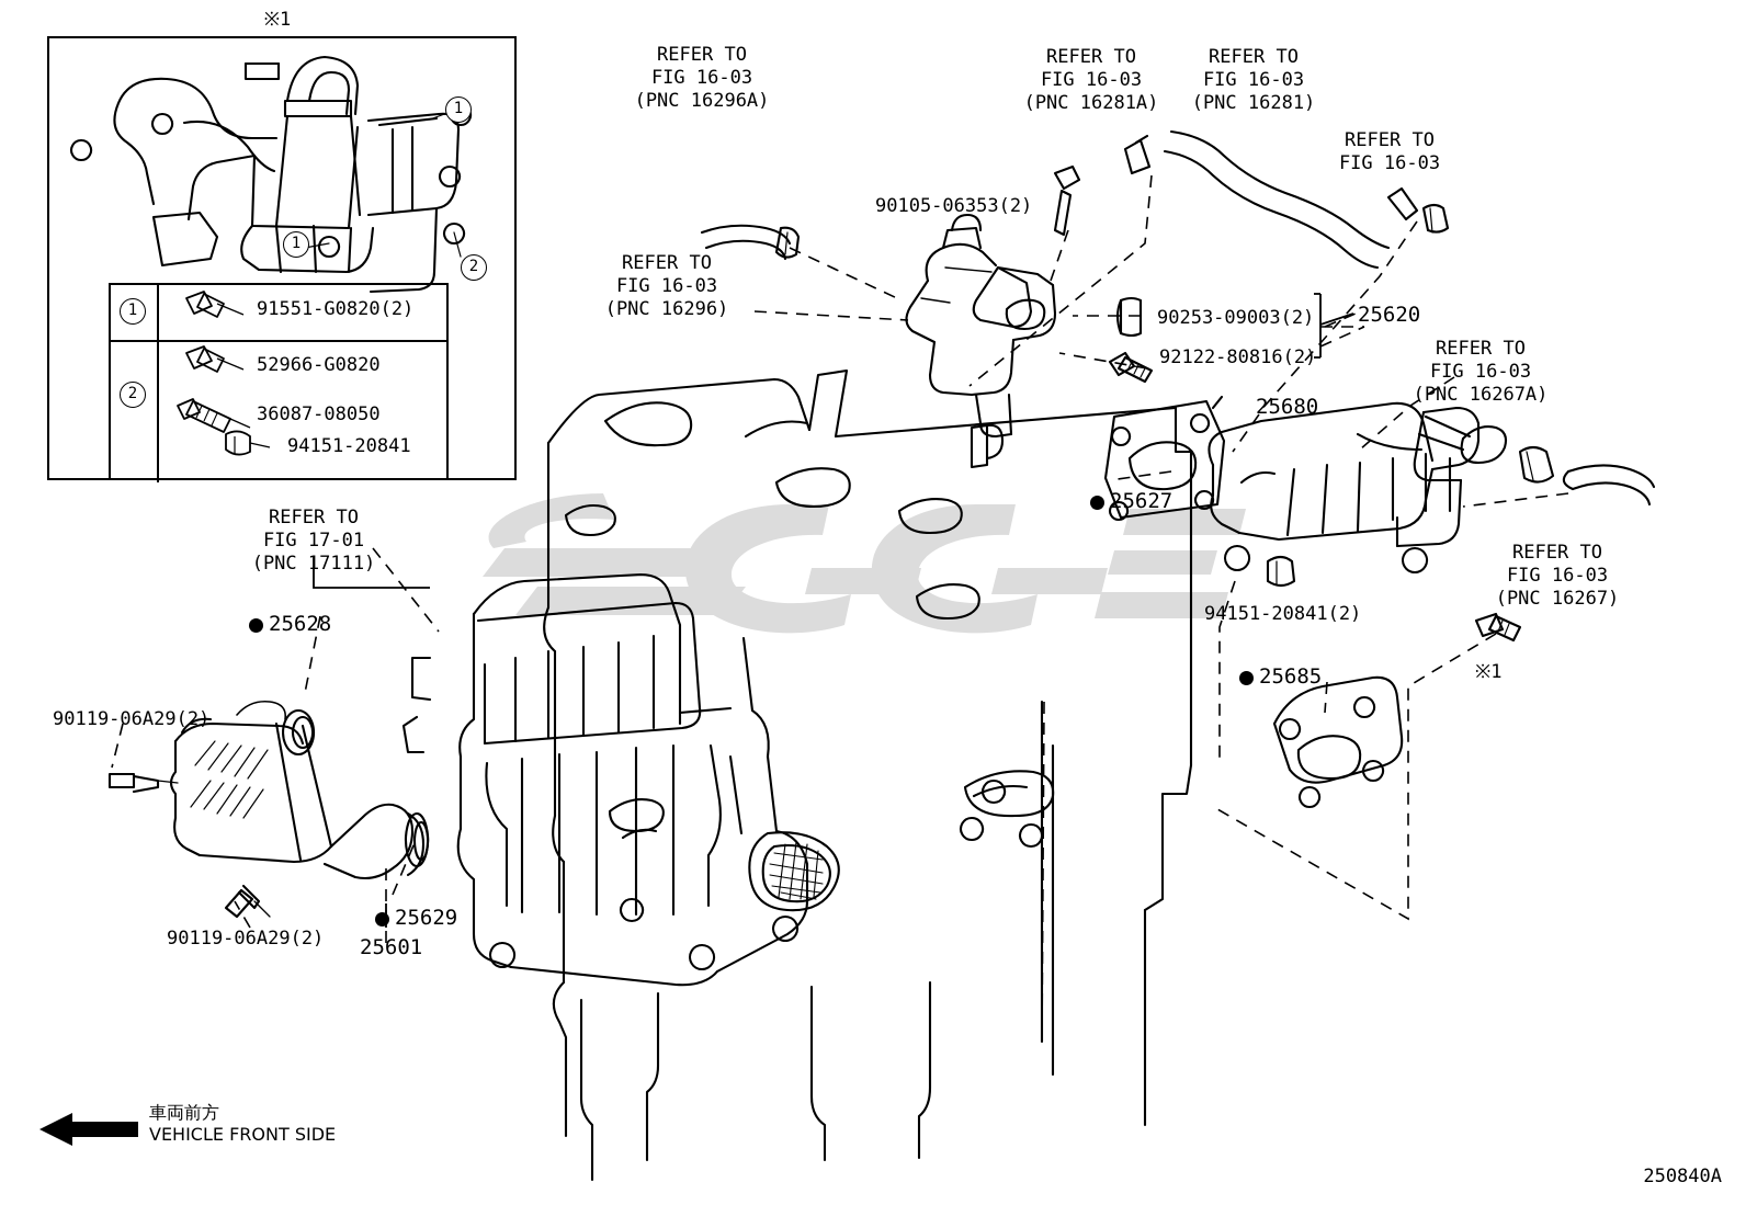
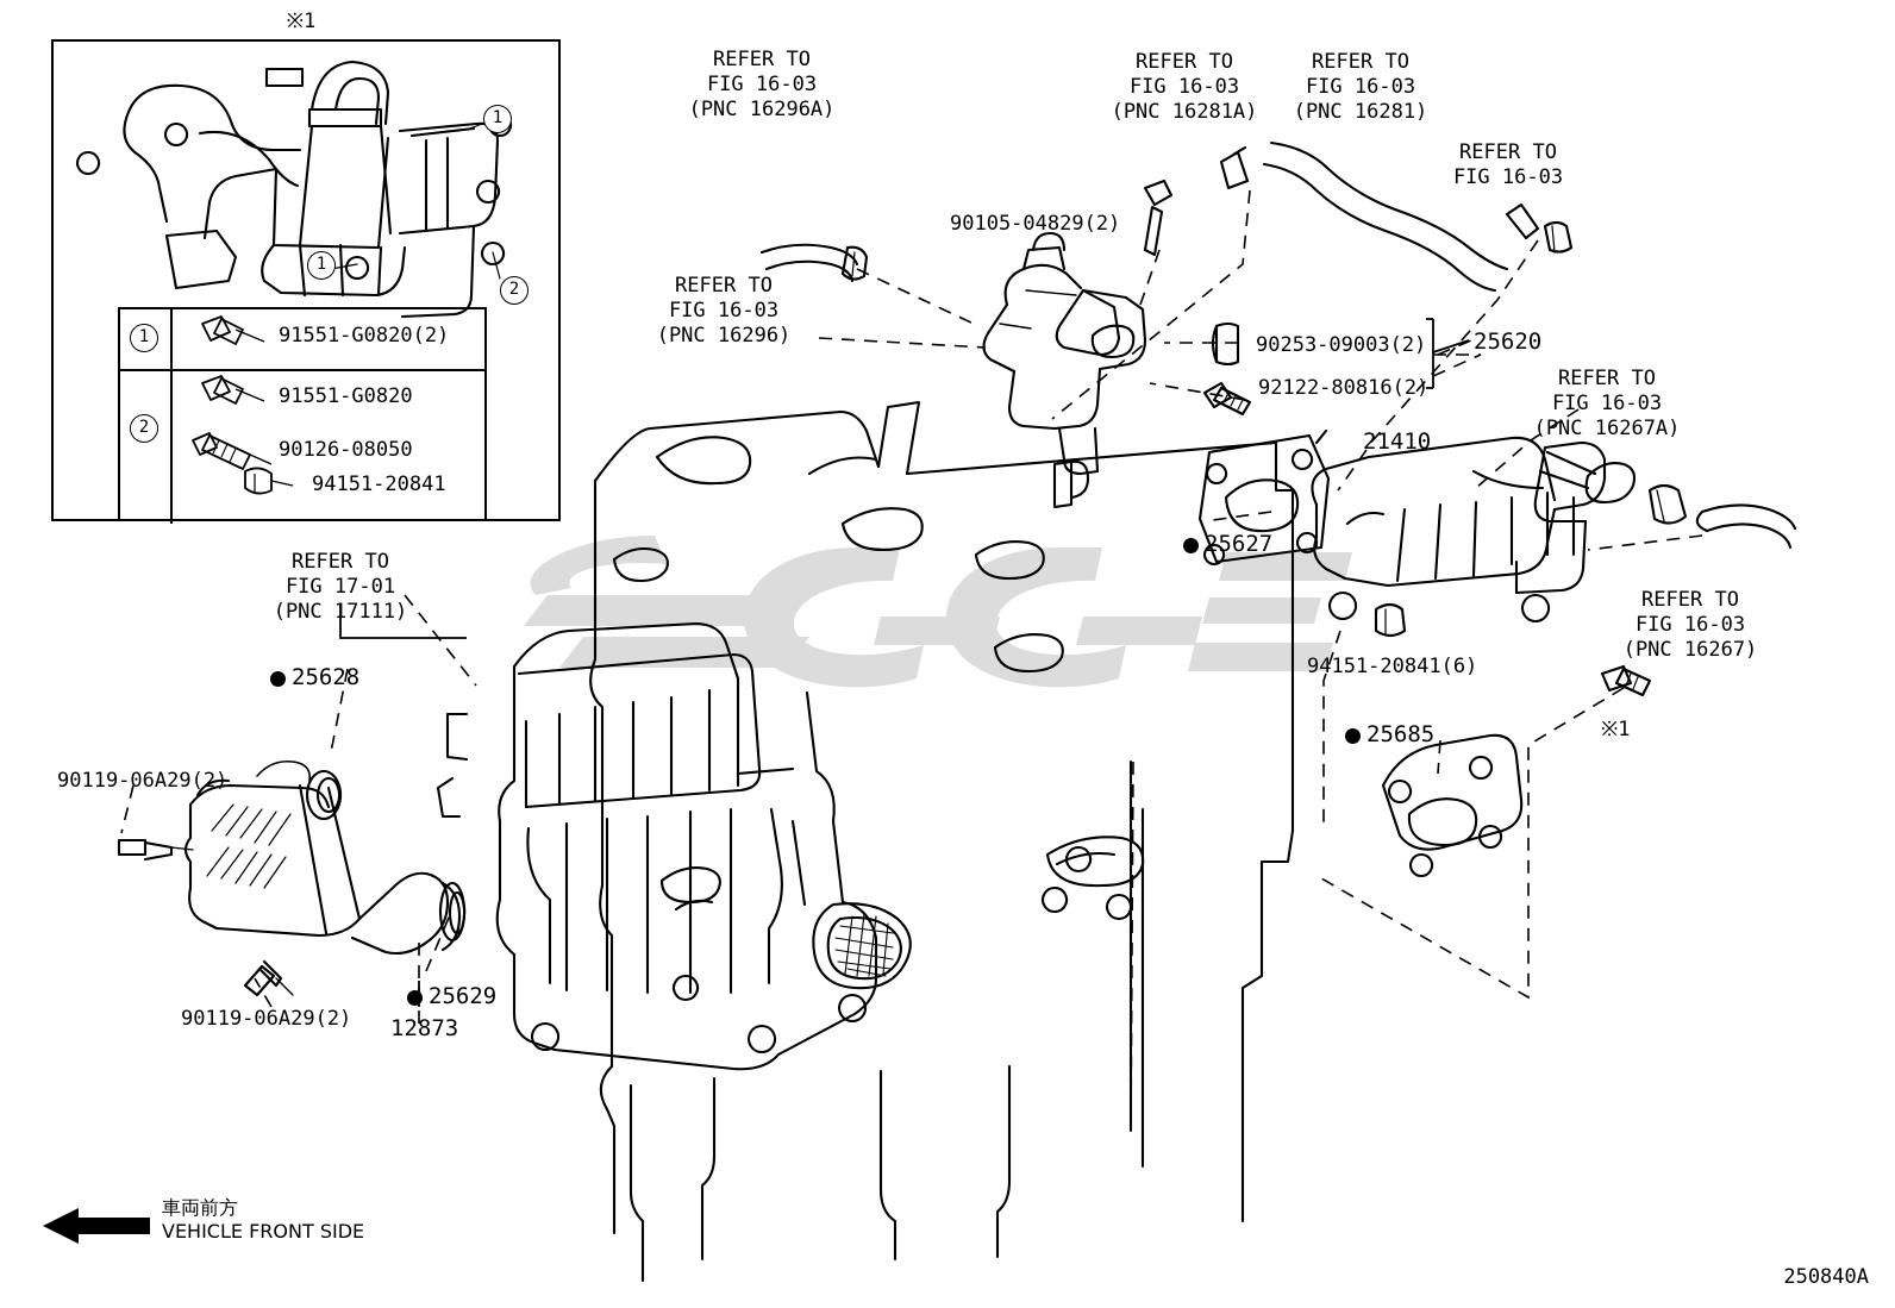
  ※1
  1
  1
  2
  1
  2
  91551-G0820(2)
- 52966-G0820
+ 91551-G0820
- 36087-08050
+ 90126-08050
  94151-20841
  REFER TO
  FIG 16-03
  (PNC 16296A)
  REFER TO
  FIG 16-03
  (PNC 16296)
  REFER TO
  FIG 16-03
  (PNC 16281A)
  REFER TO
  FIG 16-03
  (PNC 16281)
  REFER TO
  FIG 16-03
  REFER TO
  FIG 16-03
  (PNC 16267A)
  REFER TO
  FIG 16-03
  (PNC 16267)
  REFER TO
  FIG 17-01
  (PNC 17111)
- 90105-06353(2)
+ 90105-04829(2)
  90253-09003(2)
  92122-80816(2)
  25620
- 25680
+ 21410
  25627
- 94151-20841(2)
+ 94151-20841(6)
  25685
  ※1
  25628
  90119-06A29(2)
  90119-06A29(2)
  25629
- 25601
+ 12873
  車両前方
  VEHICLE FRONT SIDE
  250840A
